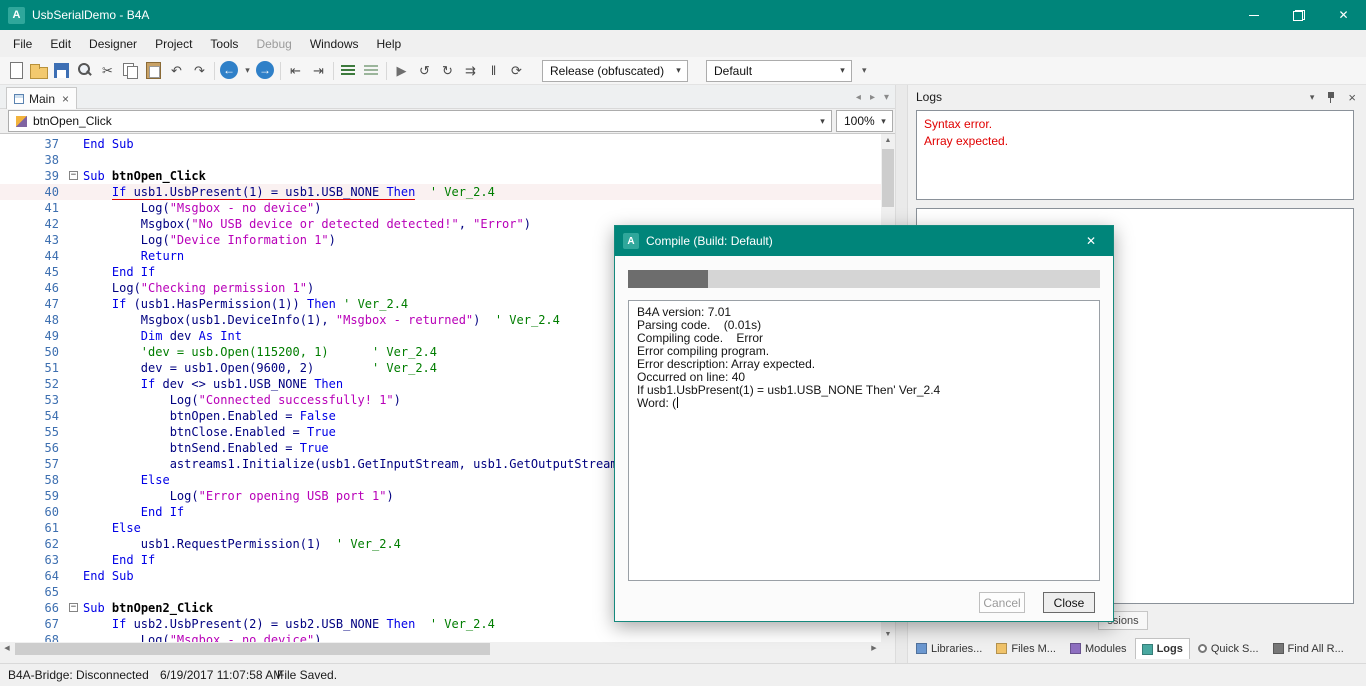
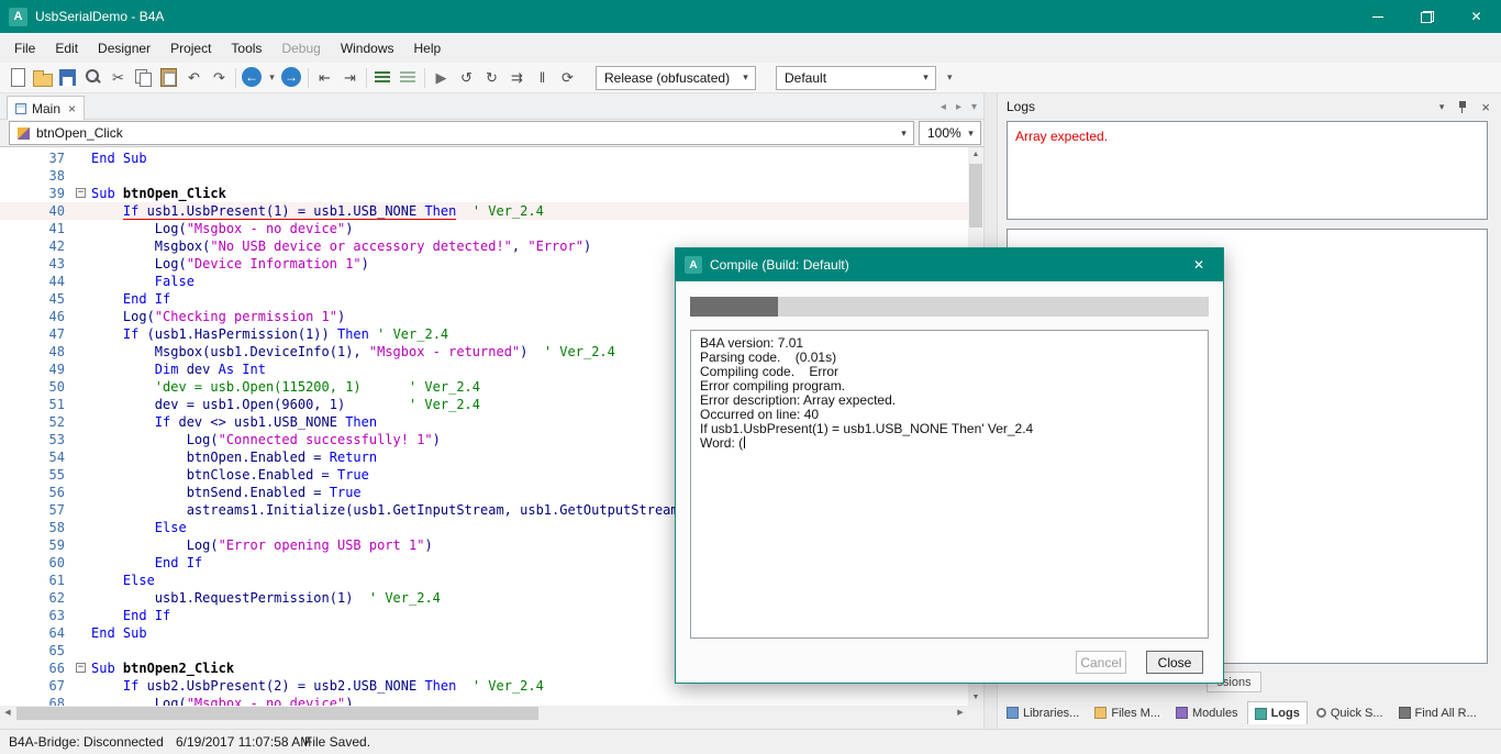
  A
  UsbSerialDemo - B4A
  ✕
  File
  Edit
  Designer
  Project
  Tools
  Debug
  Windows
  Help
  ✂
  ↶
  ↷
  ▾
  ⇤
  ⇥
  ▶
  ↺
  ↻
  ⇉
  ‖
  ⟳
  Release (obfuscated)
  ▾
  Default
  ▾
  ▾
  Main
  ×
  ◂
  ▸
  ▾
  btnOpen_Click
  ▾
  100%
  ▾
  37
  End Sub
  38
  39
  −
  Sub btnOpen_Click
  40
  If usb1.UsbPresent(1) = usb1.USB_NONE Then ' Ver_2.4
  41
  Log("Msgbox - no device")
  42
- Msgbox("No USB device or detected detected!", "Error")
+ Msgbox("No USB device or accessory detected!", "Error")
  43
  Log("Device Information 1")
  44
- Return
+ False
  45
  End If
  46
  Log("Checking permission 1")
  47
  If (usb1.HasPermission(1)) Then ' Ver_2.4
  48
  Msgbox(usb1.DeviceInfo(1), "Msgbox - returned") ' Ver_2.4
  49
  Dim dev As Int
  50
  'dev = usb.Open(115200, 1) ' Ver_2.4
  51
- dev = usb1.Open(9600, 2) ' Ver_2.4
+ dev = usb1.Open(9600, 1) ' Ver_2.4
  52
  If dev <> usb1.USB_NONE Then
  53
  Log("Connected successfully! 1")
  54
- btnOpen.Enabled = False
+ btnOpen.Enabled = Return
  55
  btnClose.Enabled = True
  56
  btnSend.Enabled = True
  57
  astreams1.Initialize(usb1.GetInputStream, usb1.GetOutputStrea
  58
  Else
  59
  Log("Error opening USB port 1")
  60
  End If
  61
  Else
  62
  usb1.RequestPermission(1) ' Ver_2.4
  63
  End If
  64
  End Sub
  65
  66
  −
  Sub btnOpen2_Click
  67
  If usb2.UsbPresent(2) = usb2.USB_NONE Then ' Ver_2.4
  68
  Log("Msgbox - no device")
  Logs
  ▾
  ×
- Syntax error.
  Array expected.
  sions
  Libraries...
  Files M...
  Modules
  Logs
  Quick S...
  Find All R...
  B4A-Bridge: Disconnected
  6/19/2017 11:07:58 AM
  File Saved.
  A
  Compile (Build: Default)
  ✕
  B4A version: 7.01
  Parsing code. (0.01s)
  Compiling code. Error
  Error compiling program.
  Error description: Array expected.
  Occurred on line: 40
  If usb1.UsbPresent(1) = usb1.USB_NONE Then' Ver_2.4
  Word: (
  Cancel
  Close
